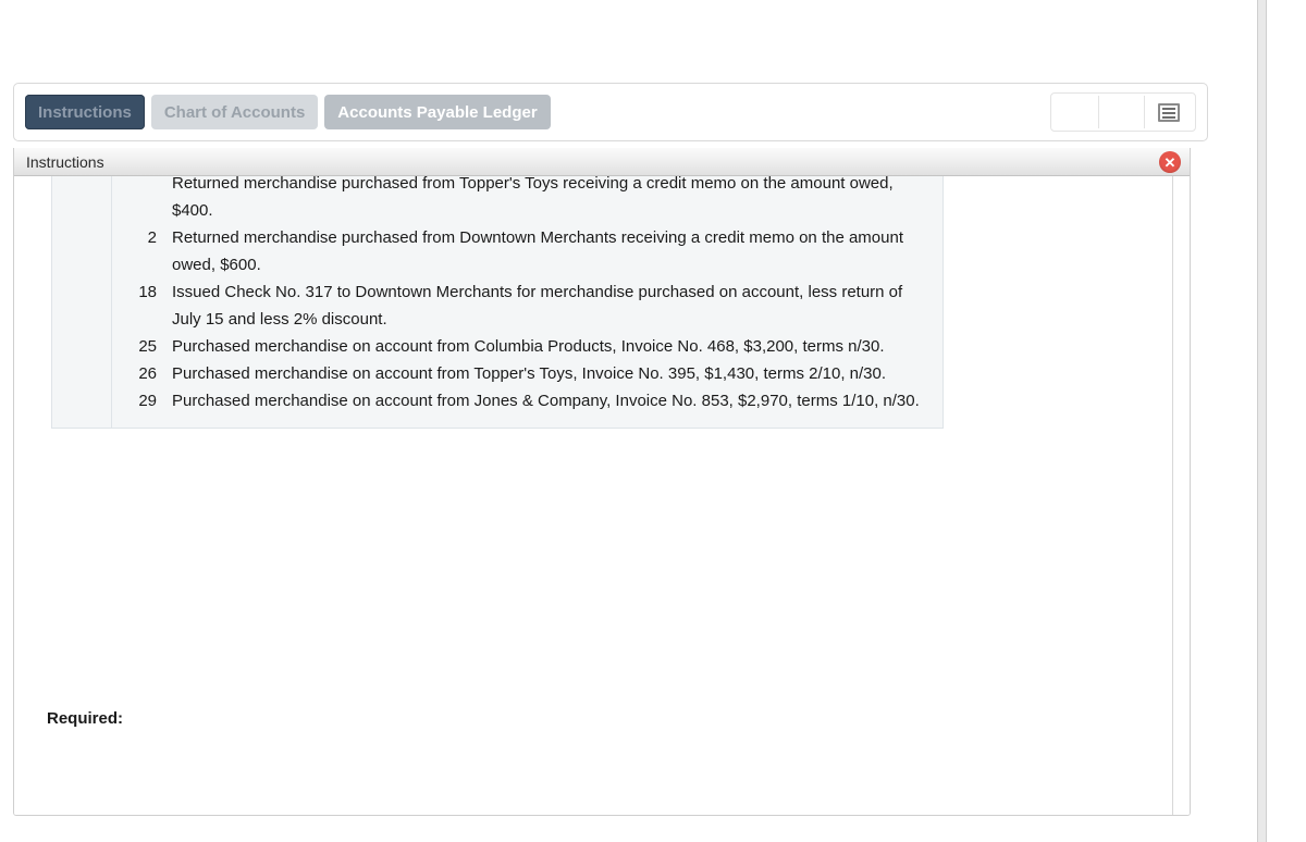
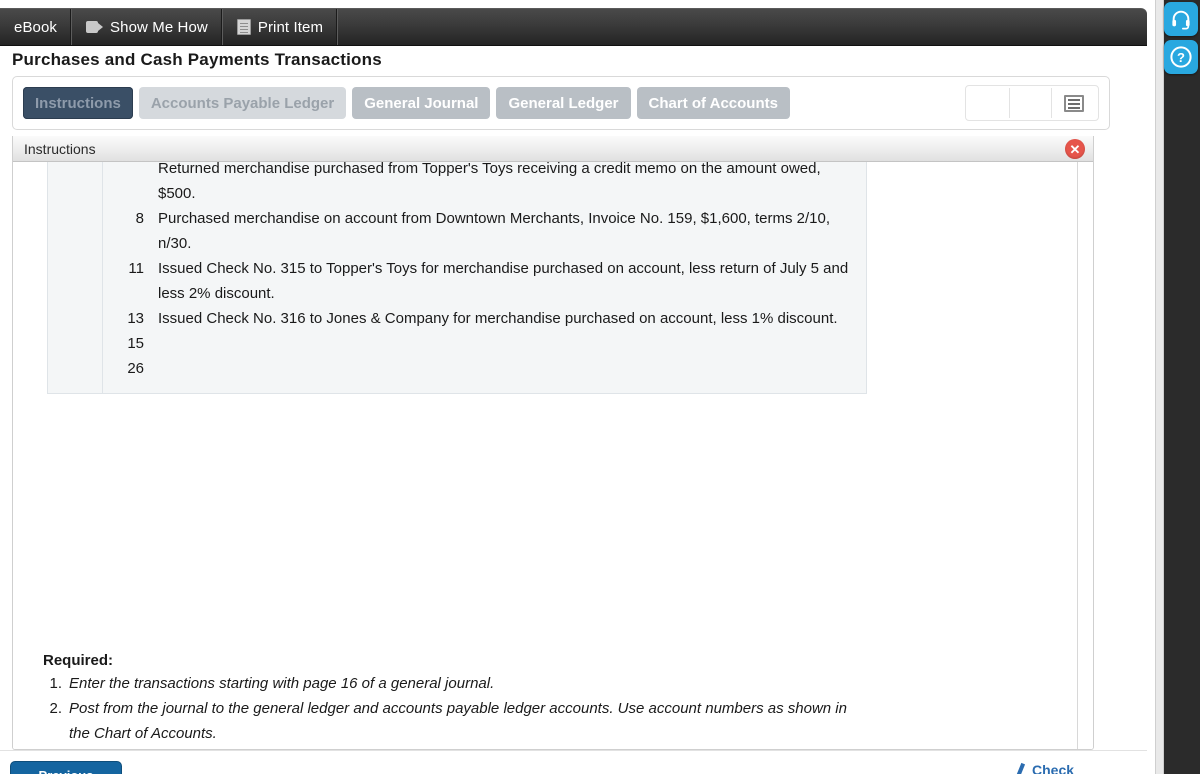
+ eBook
+ Show Me How
+ Print Item
+ Purchases and Cash Payments Transactions
  Instructions
- Chart of Accounts
+ Accounts Payable Ledger
+ General Journal
+ General Ledger
- Accounts Payable Ledger
+ Chart of Accounts
  Instructions
  ✕
- Returned merchandise purchased from Topper's Toys receiving a credit memo on the amount owed, $400.
+ Returned merchandise purchased from Topper's Toys receiving a credit memo on the amount owed, $500.
+ 8
+ Purchased merchandise on account from Downtown Merchants, Invoice No. 159, $1,600, terms 2/10, n/30.
+ 11
+ Issued Check No. 315 to Topper's Toys for merchandise purchased on account, less return of July 5 and less 2% discount.
+ 13
+ Issued Check No. 316 to Jones & Company for merchandise purchased on account, less 1% discount.
- 2
+ 15
- Returned merchandise purchased from Downtown Merchants receiving a credit memo on the amount owed, $600.
- 18
- Issued Check No. 317 to Downtown Merchants for merchandise purchased on account, less return of July 15 and less 2% discount.
- 25
- Purchased merchandise on account from Columbia Products, Invoice No. 468, $3,200, terms n/30.
  26
- Purchased merchandise on account from Topper's Toys, Invoice No. 395, $1,430, terms 2/10, n/30.
- 29
- Purchased merchandise on account from Jones & Company, Invoice No. 853, $2,970, terms 1/10, n/30.
  Required:
+ 1.
+ Enter the transactions starting with page 16 of a general journal.
+ 2.
+ Post from the journal to the general ledger and accounts payable ledger accounts. Use account numbers as shown in the Chart of Accounts.
+ Check
+ ?
